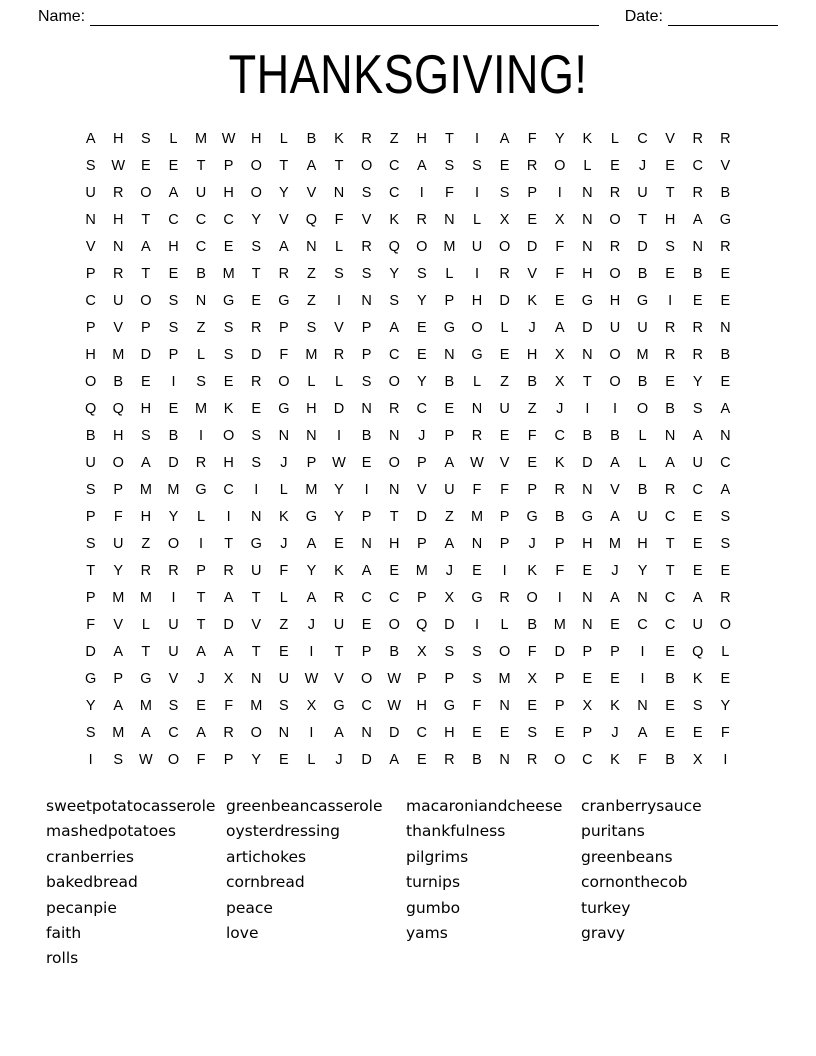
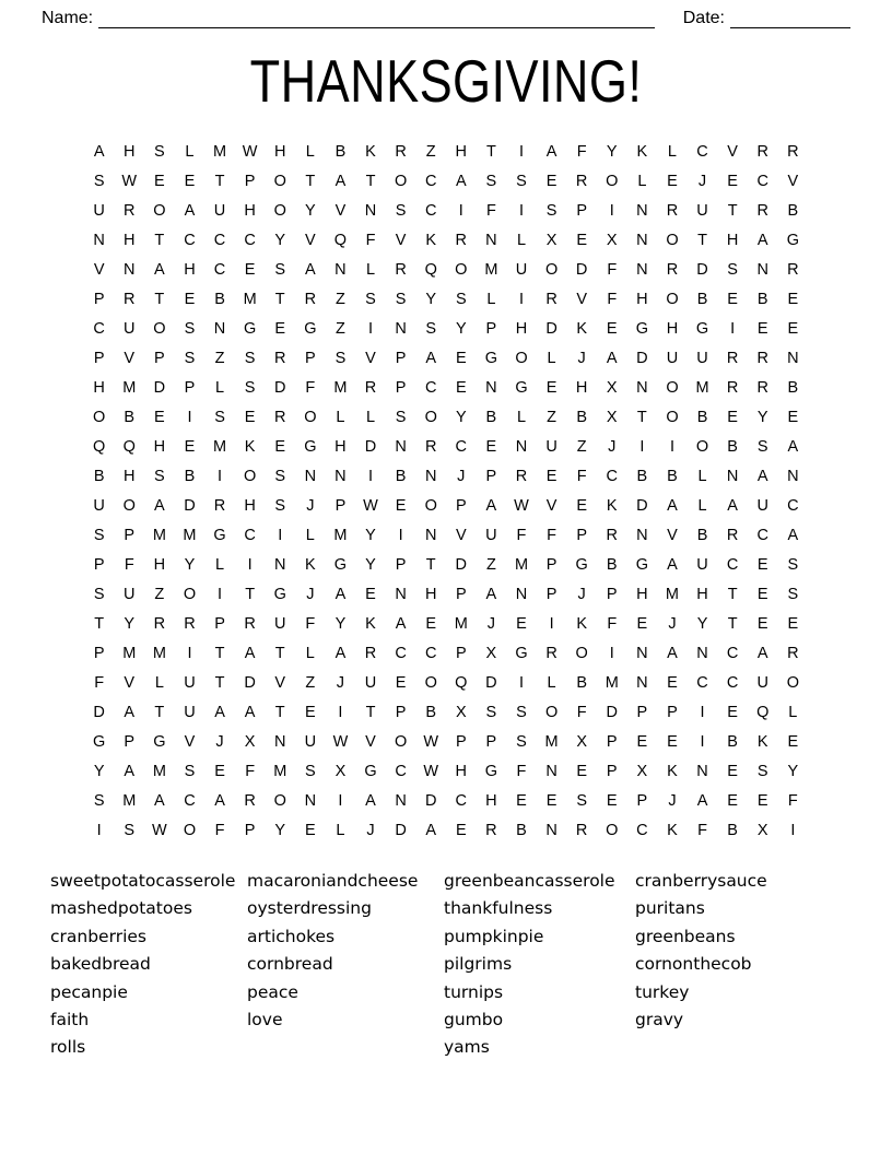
  Name:
  Date:
  THANKSGIVING!
  A	H	S	L	M	W	H	L	B	K	R	Z	H	T	I	A	F	Y	K	L	C	V	R	R
  S	W	E	E	T	P	O	T	A	T	O	C	A	S	S	E	R	O	L	E	J	E	C	V
  U	R	O	A	U	H	O	Y	V	N	S	C	I	F	I	S	P	I	N	R	U	T	R	B
  N	H	T	C	C	C	Y	V	Q	F	V	K	R	N	L	X	E	X	N	O	T	H	A	G
  V	N	A	H	C	E	S	A	N	L	R	Q	O	M	U	O	D	F	N	R	D	S	N	R
  P	R	T	E	B	M	T	R	Z	S	S	Y	S	L	I	R	V	F	H	O	B	E	B	E
  C	U	O	S	N	G	E	G	Z	I	N	S	Y	P	H	D	K	E	G	H	G	I	E	E
  P	V	P	S	Z	S	R	P	S	V	P	A	E	G	O	L	J	A	D	U	U	R	R	N
  H	M	D	P	L	S	D	F	M	R	P	C	E	N	G	E	H	X	N	O	M	R	R	B
  O	B	E	I	S	E	R	O	L	L	S	O	Y	B	L	Z	B	X	T	O	B	E	Y	E
  Q	Q	H	E	M	K	E	G	H	D	N	R	C	E	N	U	Z	J	I	I	O	B	S	A
  B	H	S	B	I	O	S	N	N	I	B	N	J	P	R	E	F	C	B	B	L	N	A	N
  U	O	A	D	R	H	S	J	P	W	E	O	P	A	W	V	E	K	D	A	L	A	U	C
  S	P	M	M	G	C	I	L	M	Y	I	N	V	U	F	F	P	R	N	V	B	R	C	A
  P	F	H	Y	L	I	N	K	G	Y	P	T	D	Z	M	P	G	B	G	A	U	C	E	S
  S	U	Z	O	I	T	G	J	A	E	N	H	P	A	N	P	J	P	H	M	H	T	E	S
  T	Y	R	R	P	R	U	F	Y	K	A	E	M	J	E	I	K	F	E	J	Y	T	E	E
  P	M	M	I	T	A	T	L	A	R	C	C	P	X	G	R	O	I	N	A	N	C	A	R
  F	V	L	U	T	D	V	Z	J	U	E	O	Q	D	I	L	B	M	N	E	C	C	U	O
  D	A	T	U	A	A	T	E	I	T	P	B	X	S	S	O	F	D	P	P	I	E	Q	L
  G	P	G	V	J	X	N	U	W	V	O	W	P	P	S	M	X	P	E	E	I	B	K	E
  Y	A	M	S	E	F	M	S	X	G	C	W	H	G	F	N	E	P	X	K	N	E	S	Y
  S	M	A	C	A	R	O	N	I	A	N	D	C	H	E	E	S	E	P	J	A	E	E	F
  I	S	W	O	F	P	Y	E	L	J	D	A	E	R	B	N	R	O	C	K	F	B	X	I
  sweetpotatocasserole
  mashedpotatoes
  cranberries
  bakedbread
  pecanpie
  faith
  rolls
- greenbeancasserole
+ macaroniandcheese
  oysterdressing
  artichokes
  cornbread
  peace
  love
- macaroniandcheese
+ greenbeancasserole
  thankfulness
+ pumpkinpie
  pilgrims
  turnips
  gumbo
  yams
  cranberrysauce
  puritans
  greenbeans
  cornonthecob
  turkey
  gravy
